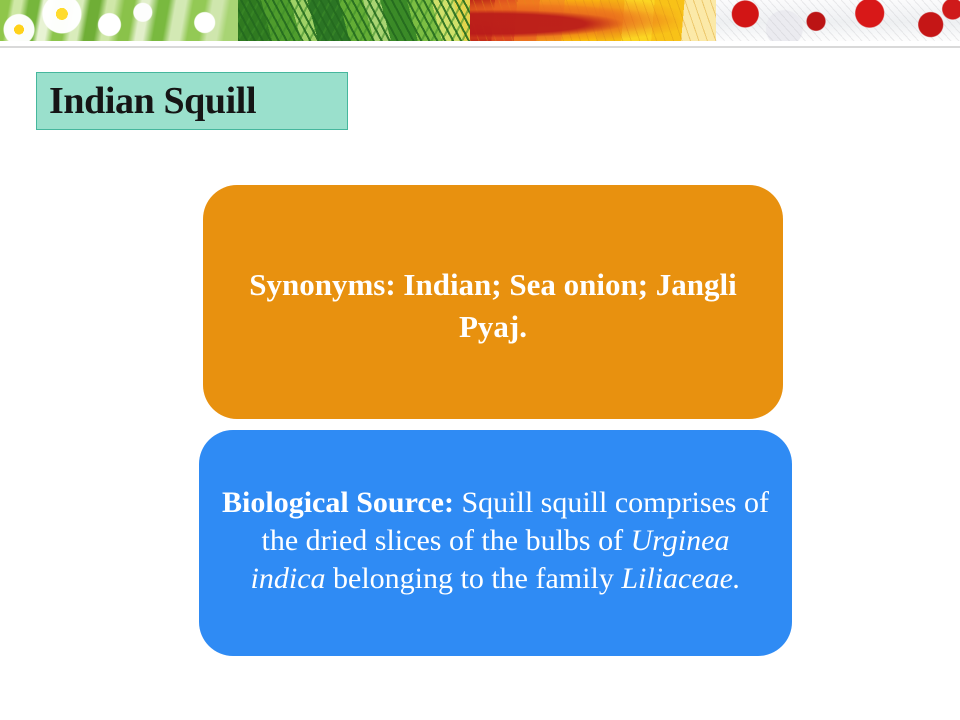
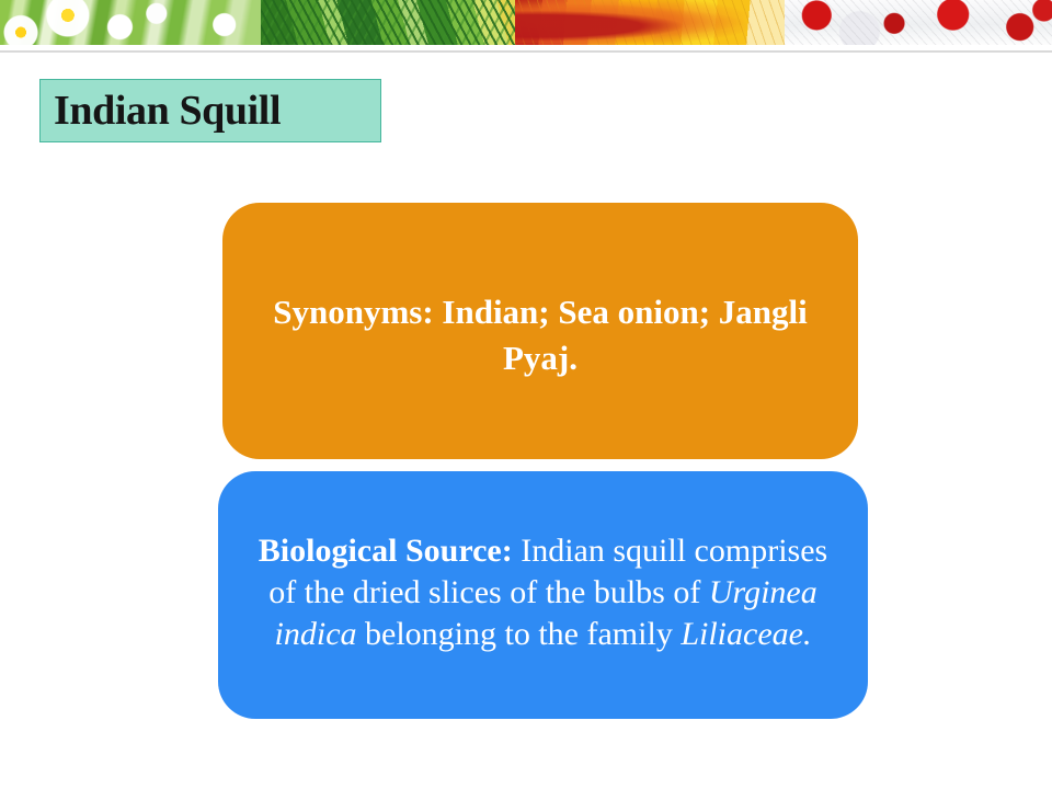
  Indian Squill
  Synonyms: Indian; Sea onion; Jangli Pyaj.
- Biological Source: Squill squill comprises of the dried slices of the bulbs of Urginea indica belonging to the family Liliaceae.
+ Biological Source: Indian squill comprises of the dried slices of the bulbs of Urginea indica belonging to the family Liliaceae.
